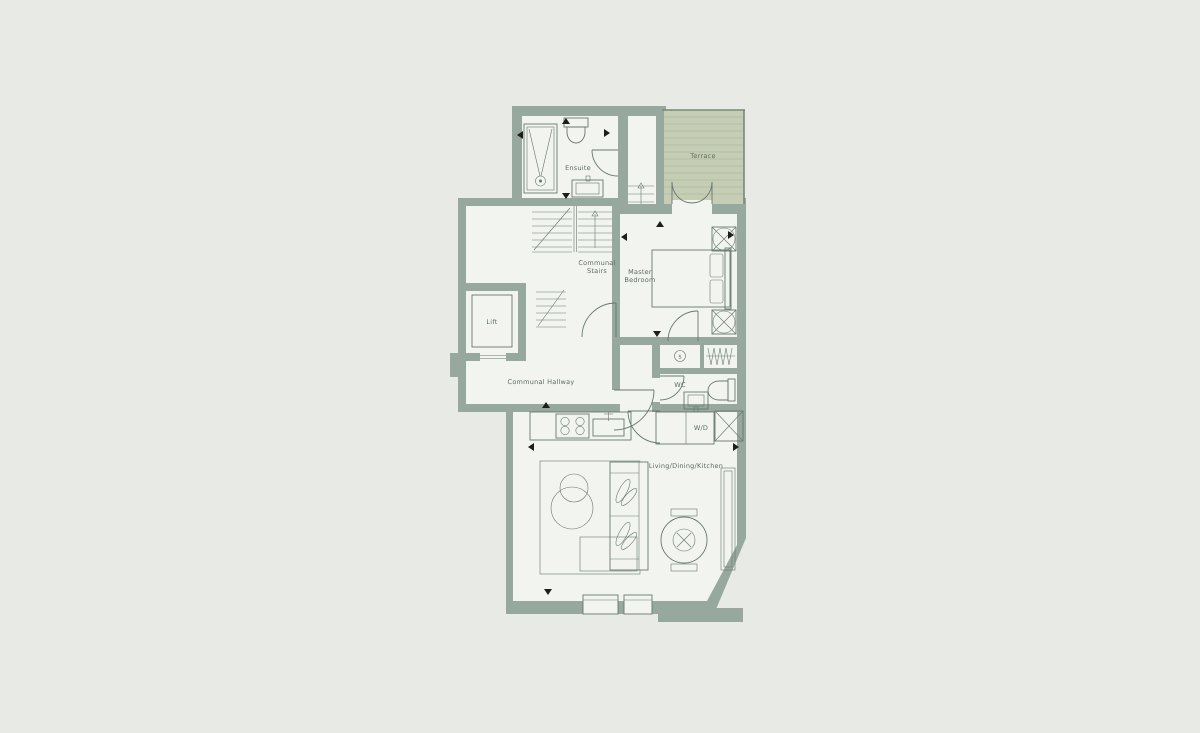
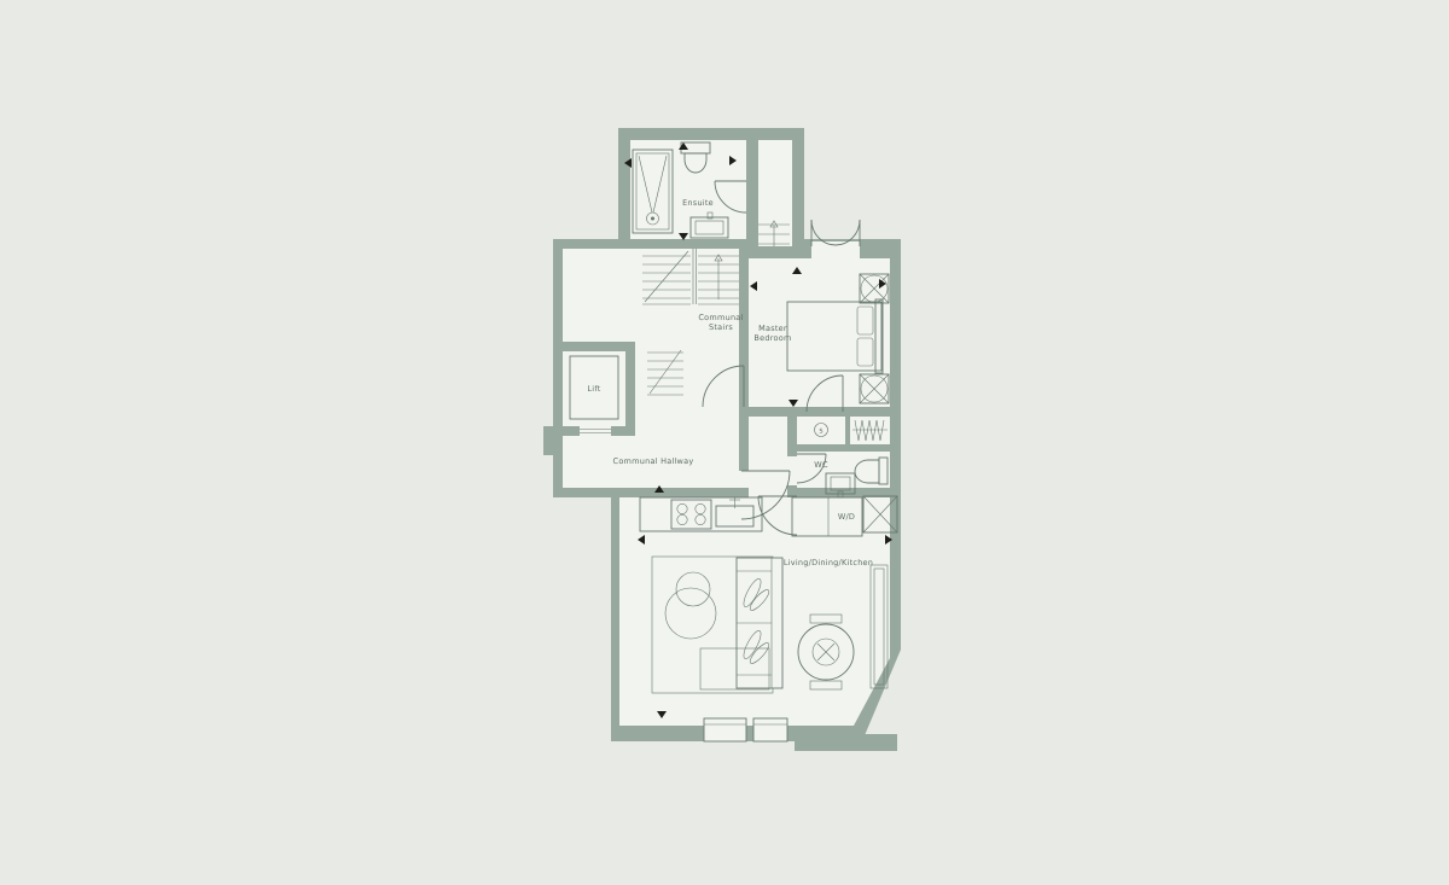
- Terrace
  Lift
  Communal
  Stairs
  Ensuite
  Master
  Bedroom
  WC
  W/D
  Living/Dining/Kitchen
  Communal Hallway
